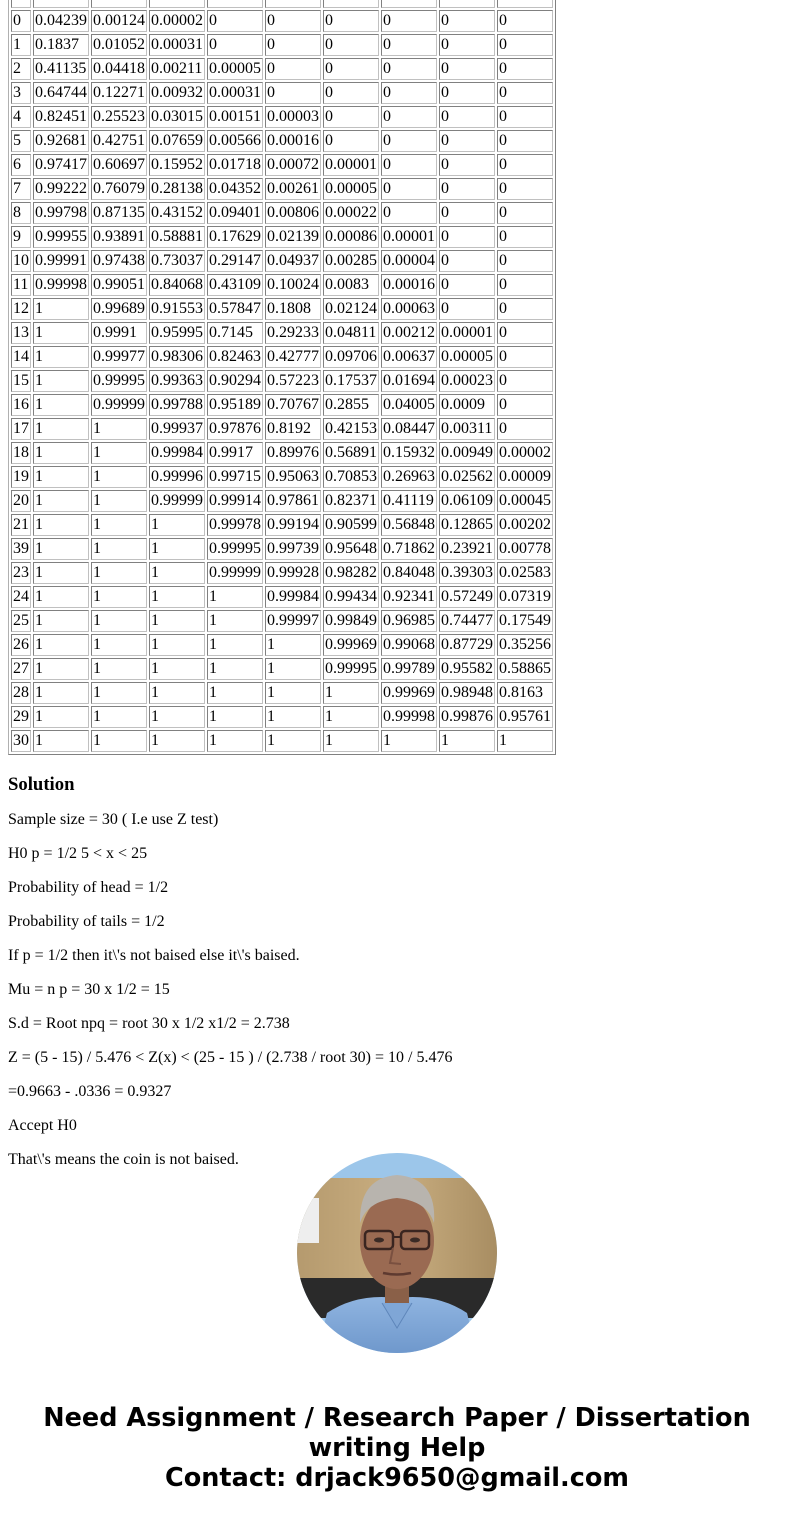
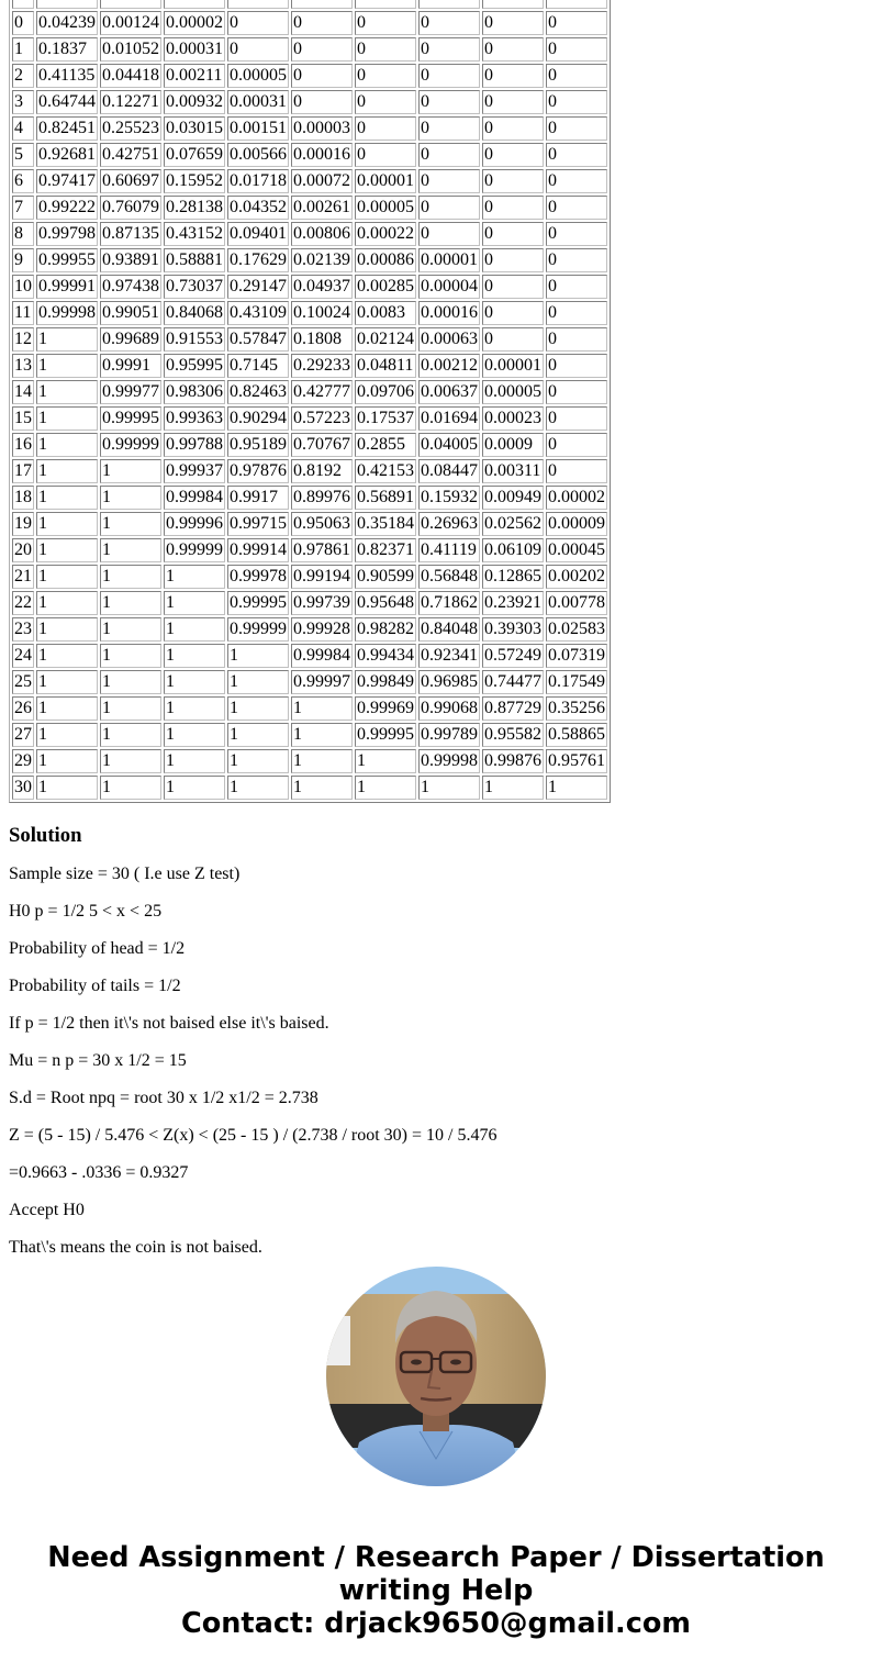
  0	0.04239	0.00124	0.00002	0	0	0	0	0	0
  1	0.1837	0.01052	0.00031	0	0	0	0	0	0
  2	0.41135	0.04418	0.00211	0.00005	0	0	0	0	0
  3	0.64744	0.12271	0.00932	0.00031	0	0	0	0	0
  4	0.82451	0.25523	0.03015	0.00151	0.00003	0	0	0	0
  5	0.92681	0.42751	0.07659	0.00566	0.00016	0	0	0	0
  6	0.97417	0.60697	0.15952	0.01718	0.00072	0.00001	0	0	0
  7	0.99222	0.76079	0.28138	0.04352	0.00261	0.00005	0	0	0
  8	0.99798	0.87135	0.43152	0.09401	0.00806	0.00022	0	0	0
  9	0.99955	0.93891	0.58881	0.17629	0.02139	0.00086	0.00001	0	0
  10	0.99991	0.97438	0.73037	0.29147	0.04937	0.00285	0.00004	0	0
  11	0.99998	0.99051	0.84068	0.43109	0.10024	0.0083	0.00016	0	0
  12	1	0.99689	0.91553	0.57847	0.1808	0.02124	0.00063	0	0
  13	1	0.9991	0.95995	0.7145	0.29233	0.04811	0.00212	0.00001	0
  14	1	0.99977	0.98306	0.82463	0.42777	0.09706	0.00637	0.00005	0
  15	1	0.99995	0.99363	0.90294	0.57223	0.17537	0.01694	0.00023	0
  16	1	0.99999	0.99788	0.95189	0.70767	0.2855	0.04005	0.0009	0
  17	1	1	0.99937	0.97876	0.8192	0.42153	0.08447	0.00311	0
  18	1	1	0.99984	0.9917	0.89976	0.56891	0.15932	0.00949	0.00002
- 19	1	1	0.99996	0.99715	0.95063	0.70853	0.26963	0.02562	0.00009
+ 19	1	1	0.99996	0.99715	0.95063	0.35184	0.26963	0.02562	0.00009
  20	1	1	0.99999	0.99914	0.97861	0.82371	0.41119	0.06109	0.00045
  21	1	1	1	0.99978	0.99194	0.90599	0.56848	0.12865	0.00202
- 39	1	1	1	0.99995	0.99739	0.95648	0.71862	0.23921	0.00778
+ 22	1	1	1	0.99995	0.99739	0.95648	0.71862	0.23921	0.00778
  23	1	1	1	0.99999	0.99928	0.98282	0.84048	0.39303	0.02583
  24	1	1	1	1	0.99984	0.99434	0.92341	0.57249	0.07319
  25	1	1	1	1	0.99997	0.99849	0.96985	0.74477	0.17549
  26	1	1	1	1	1	0.99969	0.99068	0.87729	0.35256
  27	1	1	1	1	1	0.99995	0.99789	0.95582	0.58865
- 28	1	1	1	1	1	1	0.99969	0.98948	0.8163
  29	1	1	1	1	1	1	0.99998	0.99876	0.95761
  30	1	1	1	1	1	1	1	1	1
  Solution
  Sample size = 30 ( I.e use Z test)
  H0 p = 1/2 5 < x < 25
  Probability of head = 1/2
  Probability of tails = 1/2
  If p = 1/2 then it\'s not baised else it\'s baised.
  Mu = n p = 30 x 1/2 = 15
  S.d = Root npq = root 30 x 1/2 x1/2 = 2.738
  Z = (5 - 15) / 5.476 < Z(x) < (25 - 15 ) / (2.738 / root 30) = 10 / 5.476
  =0.9663 - .0336 = 0.9327
  Accept H0
  That\'s means the coin is not baised.
  Need Assignment / Research Paper / Dissertation
  writing Help
  Contact: drjack9650@gmail.com
